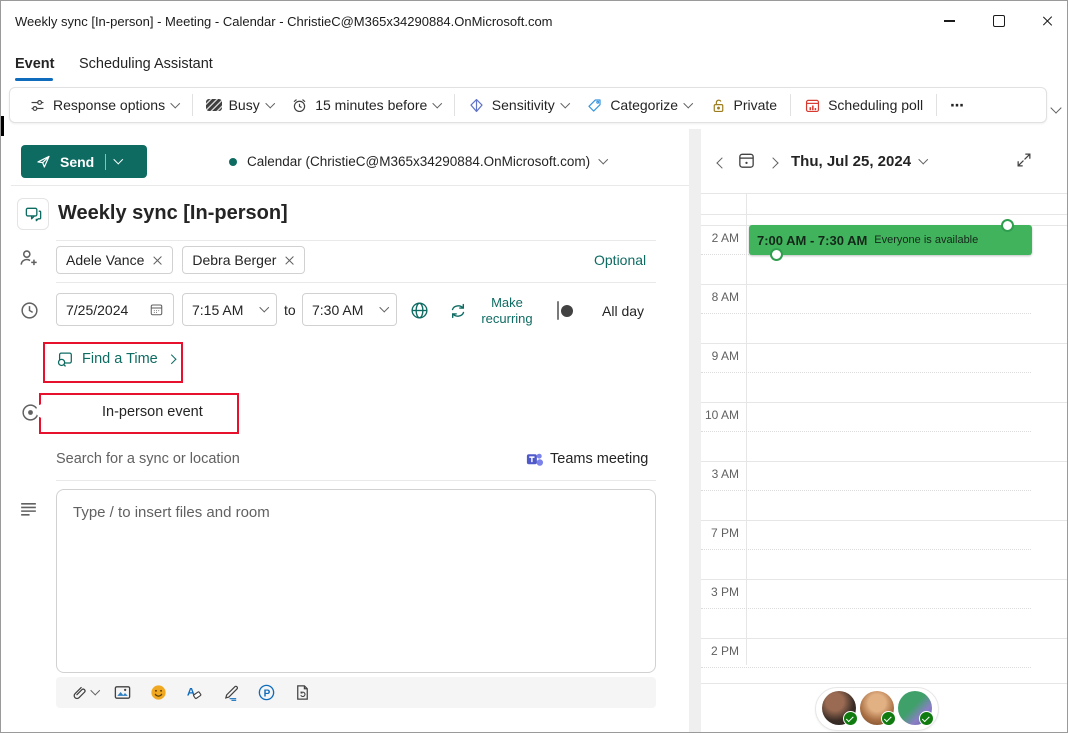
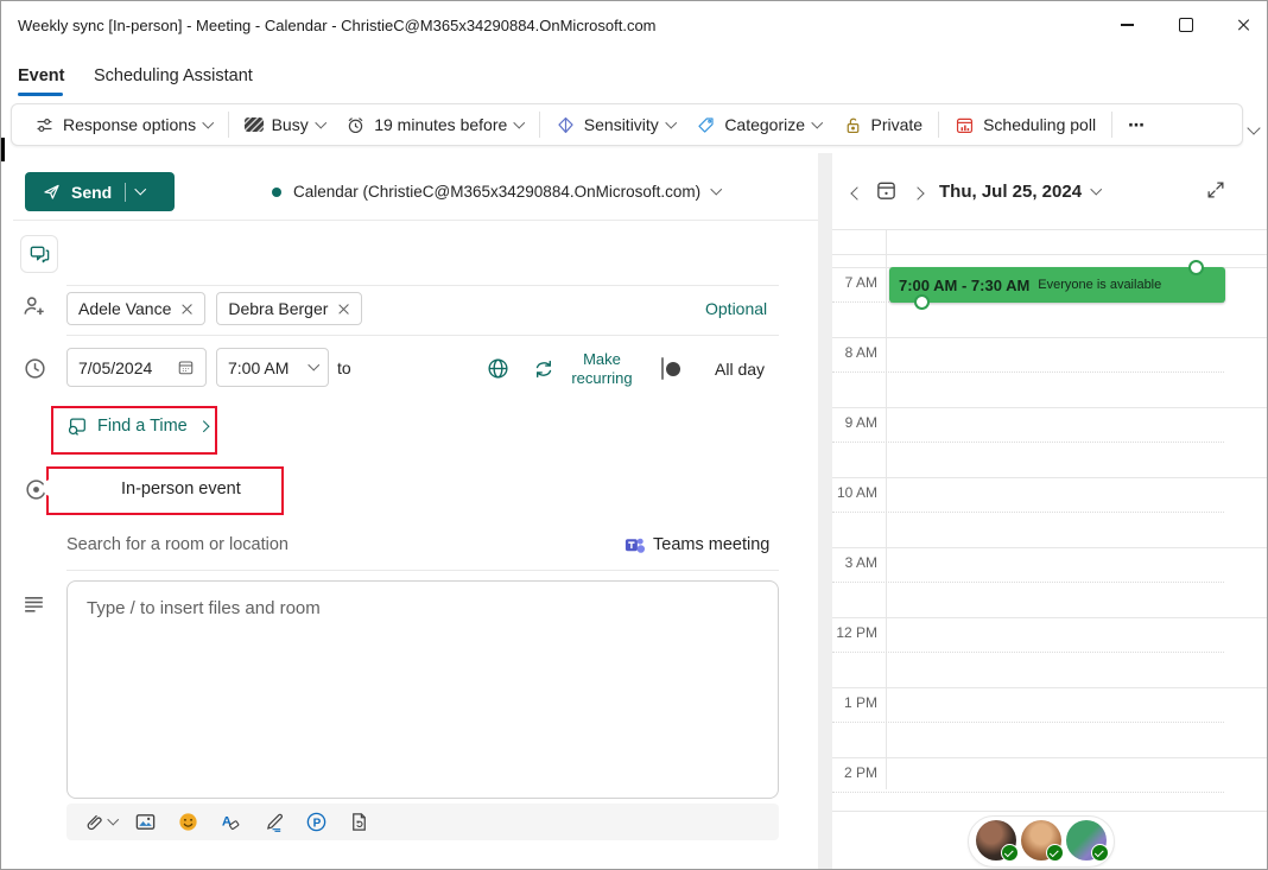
  Weekly sync [In-person] - Meeting - Calendar - ChristieC@M365x34290884.OnMicrosoft.com
  Event
  Scheduling Assistant
  Response options
  Busy
- 15 minutes before
+ 19 minutes before
  Sensitivity
  Categorize
  Private
  Scheduling poll
  ⋯
  Send
  Calendar (ChristieC@M365x34290884.OnMicrosoft.com)
- Weekly sync [In-person]
  Adele Vance
  Debra Berger
  Optional
- 7/25/2024
+ 7/05/2024
- 7:15 AM
+ 7:00 AM
  to
- 7:30 AM
  Make recurring
  All day
  Find a Time
  In-person event
- Search for a sync or location
+ Search for a room or location
  Teams meeting
  Type / to insert files and room
  A
  P
  Thu, Jul 25, 2024
- 2 AM
+ 7 AM
  8 AM
  9 AM
  10 AM
  3 AM
- 7 PM
+ 12 PM
- 3 PM
+ 1 PM
  2 PM
  7:00 AM - 7:30 AM
  Everyone is available
